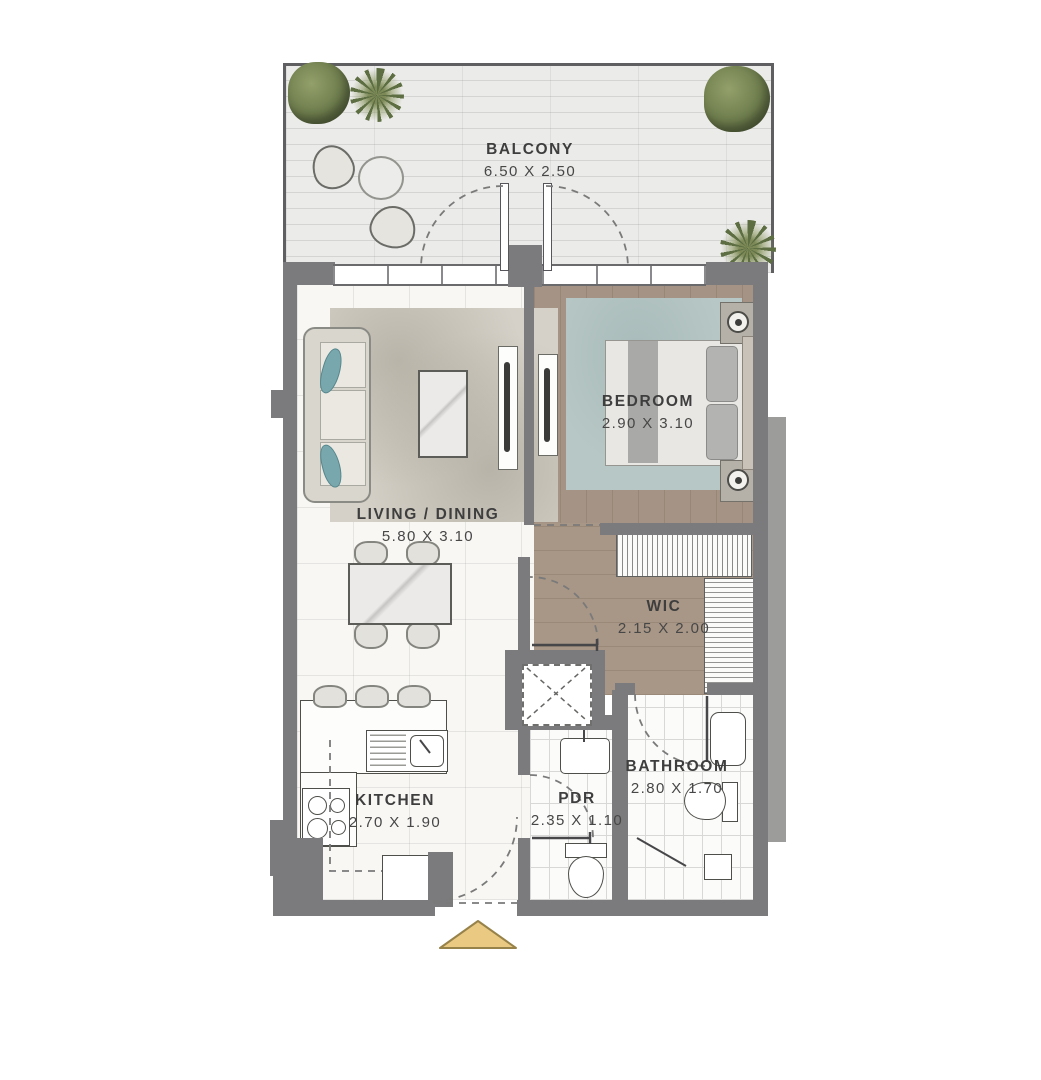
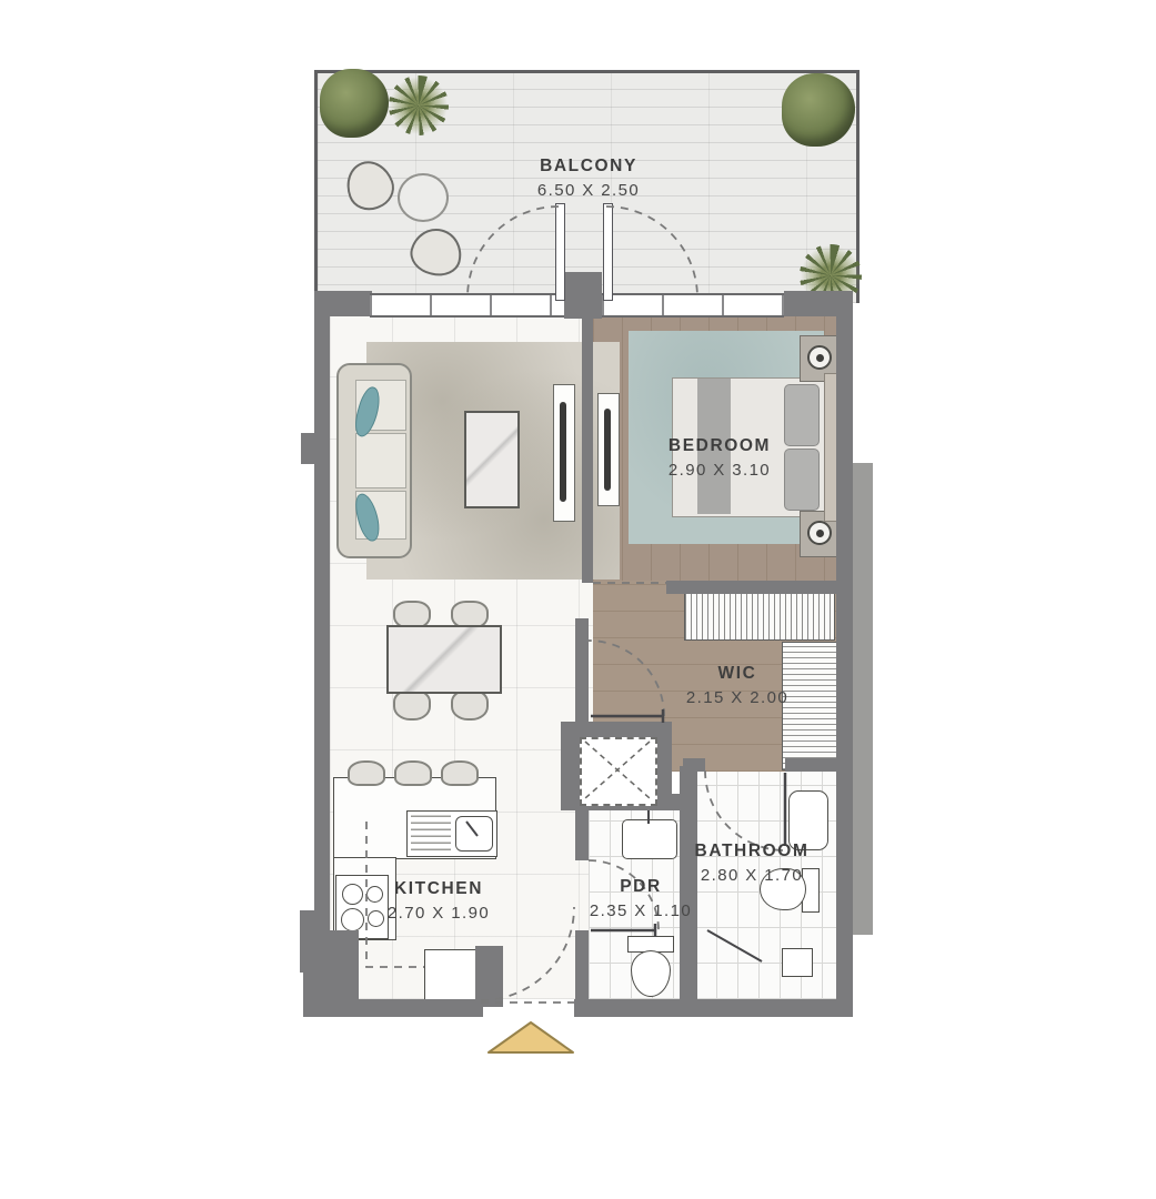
  BALCONY
  6.50 X 2.50
  BEDROOM
  2.90 X 3.10
- LIVING / DINING
- 5.80 X 3.10
  WIC
  2.15 X 2.00
  KITCHEN
  2.70 X 1.90
  BATHROOM
  2.80 X 1.70
  PDR
  2.35 X 1.10
